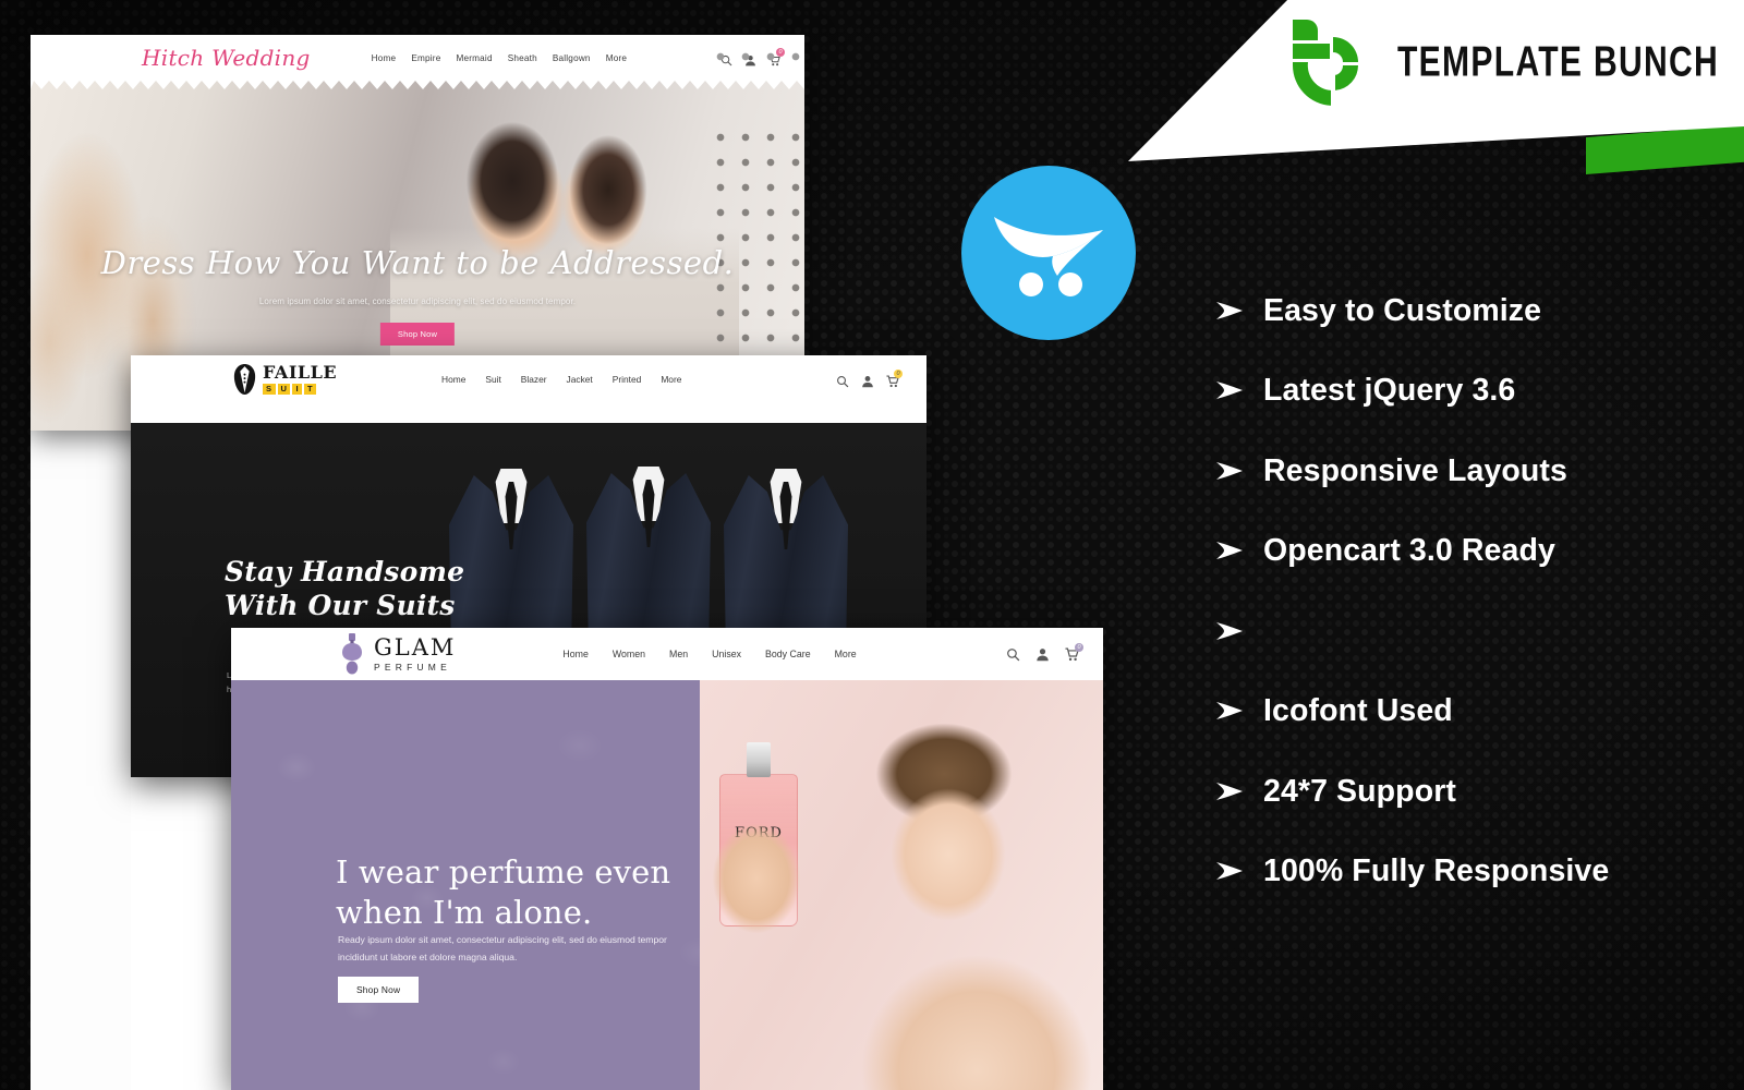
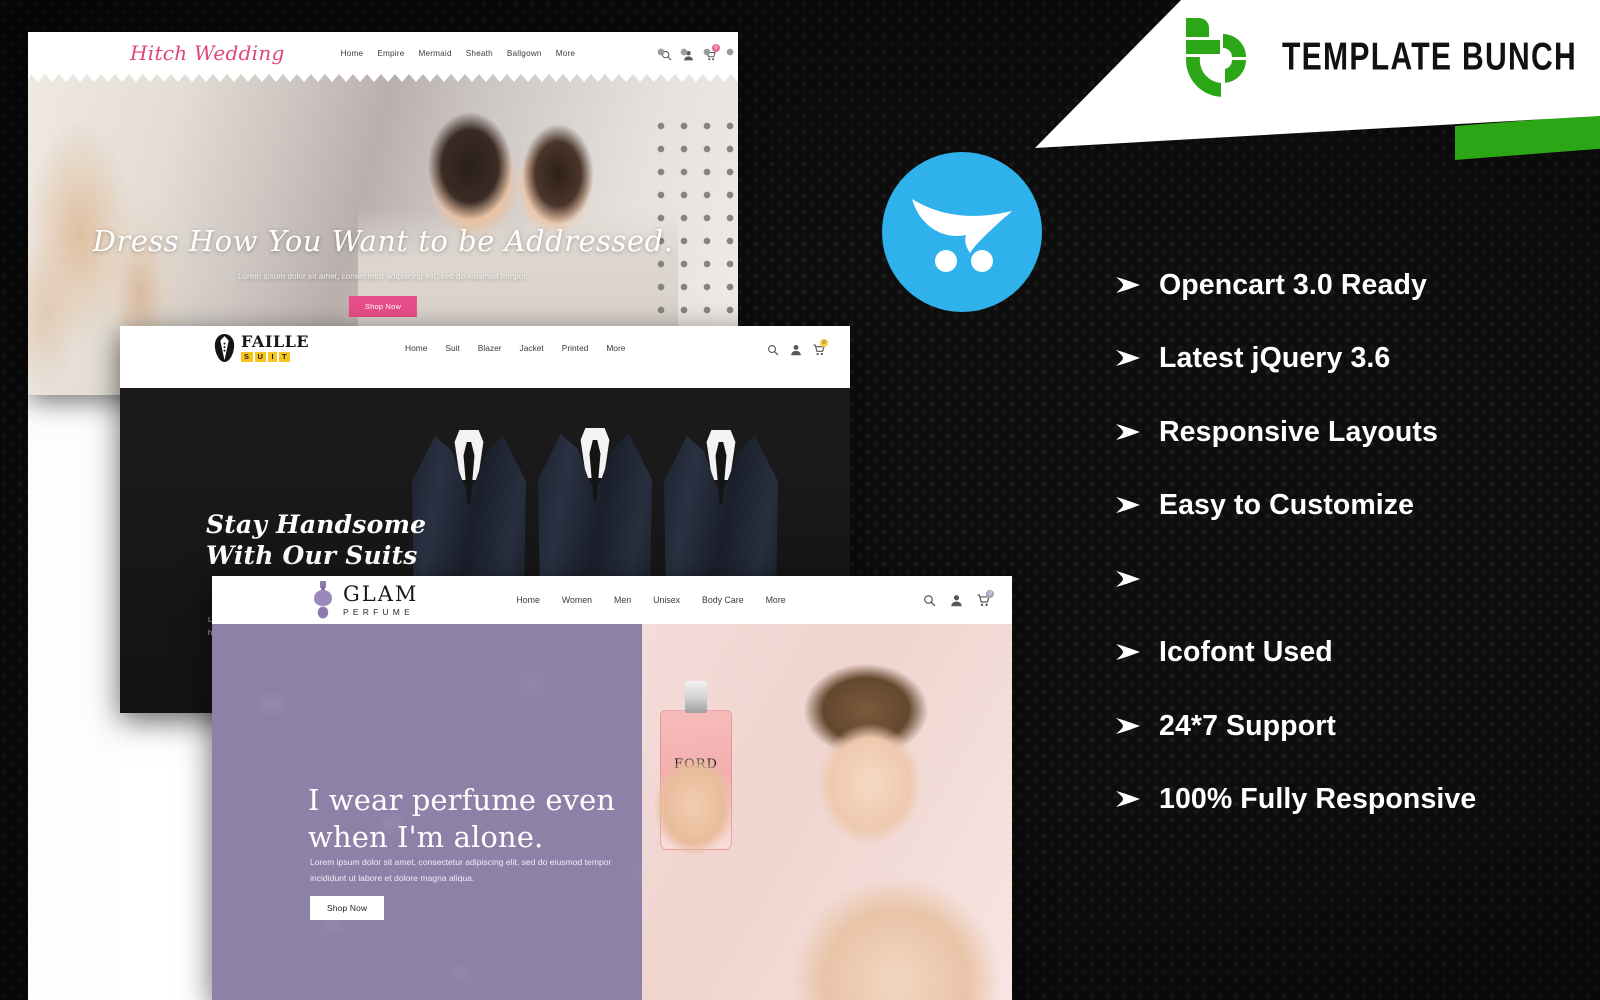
  Hitch Wedding
  Home
  Empire
  Mermaid
  Sheath
  Ballgown
  More
  Dress How You Want to be Addressed.
  Lorem ipsum dolor sit amet, consectetur adipiscing elit, sed do eiusmod tempor.
  Shop Now
  FAILLE
  S
  U
  I
  T
  Home
  Suit
  Blazer
  Jacket
  Printed
  More
  Stay Handsome
  With Our Suits
  GLAM
  PERFUME
  Home
  Women
  Men
  Unisex
  Body Care
  More
  I wear perfume even
  when I'm alone.
- Ready ipsum dolor sit amet, consectetur adipiscing elit, sed do eiusmod tempor incididunt ut labore et dolore magna aliqua.
+ Lorem ipsum dolor sit amet, consectetur adipiscing elit, sed do eiusmod tempor incididunt ut labore et dolore magna aliqua.
  Shop Now
  TEMPLATE BUNCH
- Easy to Customize
+ Opencart 3.0 Ready
  Latest jQuery 3.6
  Responsive Layouts
- Opencart 3.0 Ready
+ Easy to Customize
  Icofont Used
  24*7 Support
  100% Fully Responsive
